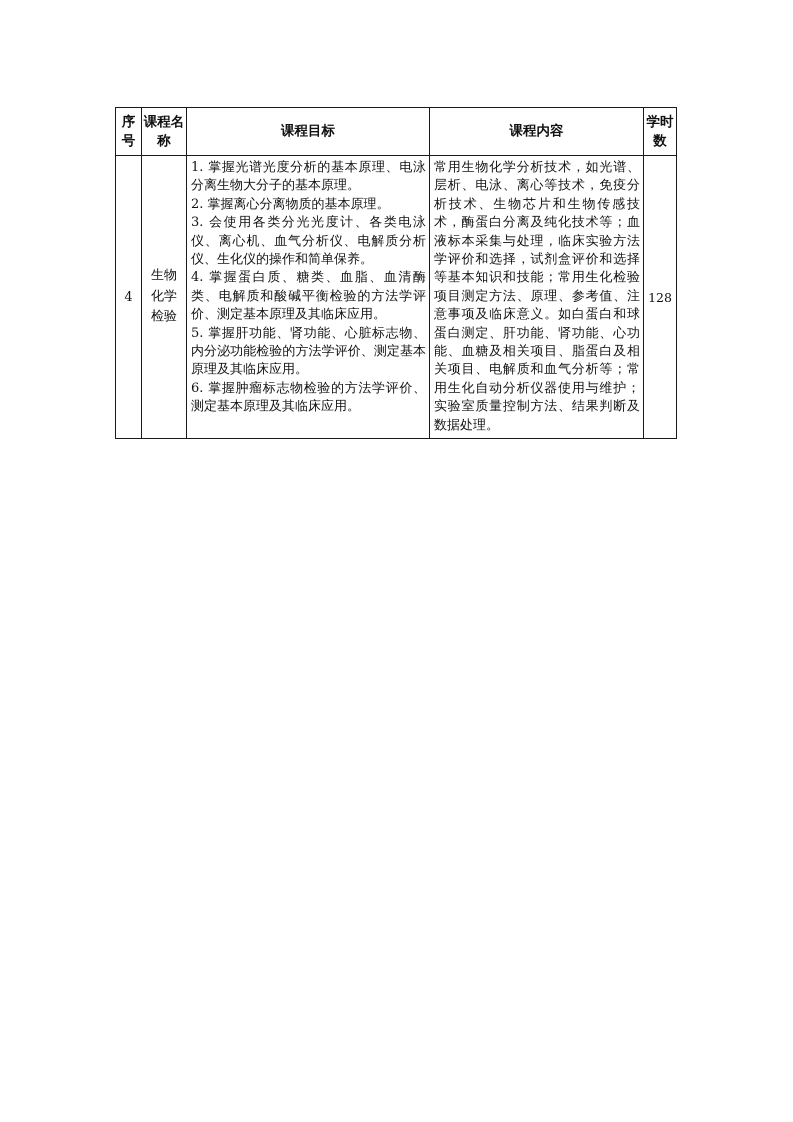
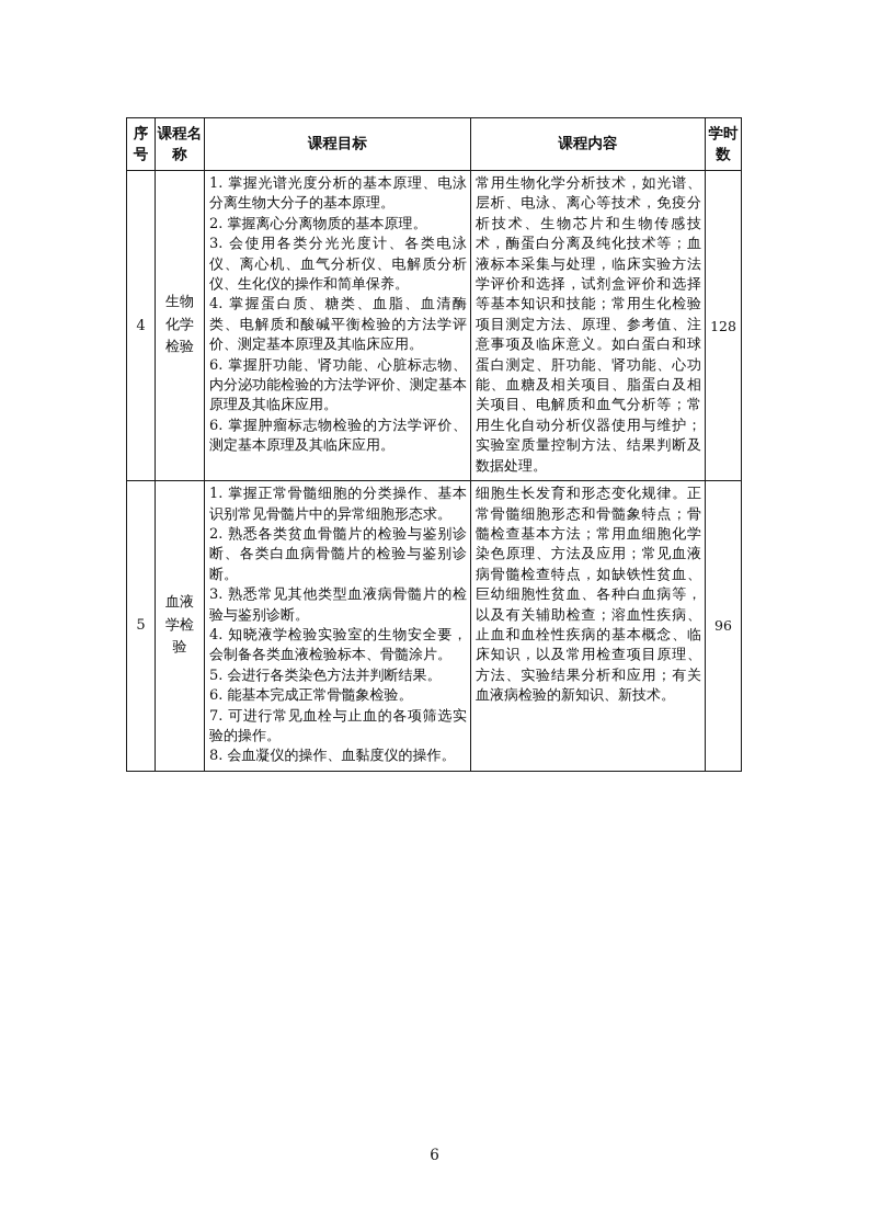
  序号	课程名称	课程目标	课程内容	学时数
- 4	生物化学检验	1. 掌握光谱光度分析的基本原理、电泳分离生物大分子的基本原理。2. 掌握离心分离物质的基本原理。3. 会使用各类分光光度计、各类电泳仪、离心机、血气分析仪、电解质分析仪、生化仪的操作和简单保养。4. 掌握蛋白质、糖类、血脂、血清酶类、电解质和酸碱平衡检验的方法学评价、测定基本原理及其临床应用。5. 掌握肝功能、肾功能、心脏标志物、内分泌功能检验的方法学评价、测定基本原理及其临床应用。6. 掌握肿瘤标志物检验的方法学评价、测定基本原理及其临床应用。	常用生物化学分析技术，如光谱、层析、电泳、离心等技术，免疫分析技术、生物芯片和生物传感技术，酶蛋白分离及纯化技术等；血液标本采集与处理，临床实验方法学评价和选择，试剂盒评价和选择等基本知识和技能；常用生化检验项目测定方法、原理、参考值、注意事项及临床意义。如白蛋白和球蛋白测定、肝功能、肾功能、心功能、血糖及相关项目、脂蛋白及相关项目、电解质和血气分析等；常用生化自动分析仪器使用与维护；实验室质量控制方法、结果判断及数据处理。	128
+ 4	生物化学检验	1. 掌握光谱光度分析的基本原理、电泳分离生物大分子的基本原理。2. 掌握离心分离物质的基本原理。3. 会使用各类分光光度计、各类电泳仪、离心机、血气分析仪、电解质分析仪、生化仪的操作和简单保养。4. 掌握蛋白质、糖类、血脂、血清酶类、电解质和酸碱平衡检验的方法学评价、测定基本原理及其临床应用。6. 掌握肝功能、肾功能、心脏标志物、内分泌功能检验的方法学评价、测定基本原理及其临床应用。6. 掌握肿瘤标志物检验的方法学评价、测定基本原理及其临床应用。	常用生物化学分析技术，如光谱、层析、电泳、离心等技术，免疫分析技术、生物芯片和生物传感技术，酶蛋白分离及纯化技术等；血液标本采集与处理，临床实验方法学评价和选择，试剂盒评价和选择等基本知识和技能；常用生化检验项目测定方法、原理、参考值、注意事项及临床意义。如白蛋白和球蛋白测定、肝功能、肾功能、心功能、血糖及相关项目、脂蛋白及相关项目、电解质和血气分析等；常用生化自动分析仪器使用与维护；实验室质量控制方法、结果判断及数据处理。	128
+ 5	血液学检验	1. 掌握正常骨髓细胞的分类操作、基本识别常见骨髓片中的异常细胞形态求。2. 熟悉各类贫血骨髓片的检验与鉴别诊断、各类白血病骨髓片的检验与鉴别诊断。3. 熟悉常见其他类型血液病骨髓片的检验与鉴别诊断。4. 知晓液学检验实验室的生物安全要，会制备各类血液检验标本、骨髓涂片。5. 会进行各类染色方法并判断结果。6. 能基本完成正常骨髓象检验。7. 可进行常见血栓与止血的各项筛选实验的操作。8. 会血凝仪的操作、血黏度仪的操作。	细胞生长发育和形态变化规律。正常骨髓细胞形态和骨髓象特点；骨髓检查基本方法；常用血细胞化学染色原理、方法及应用；常见血液病骨髓检查特点，如缺铁性贫血、巨幼细胞性贫血、各种白血病等，以及有关辅助检查；溶血性疾病、止血和血栓性疾病的基本概念、临床知识，以及常用检查项目原理、方法、实验结果分析和应用；有关血液病检验的新知识、新技术。	96
+ 6
